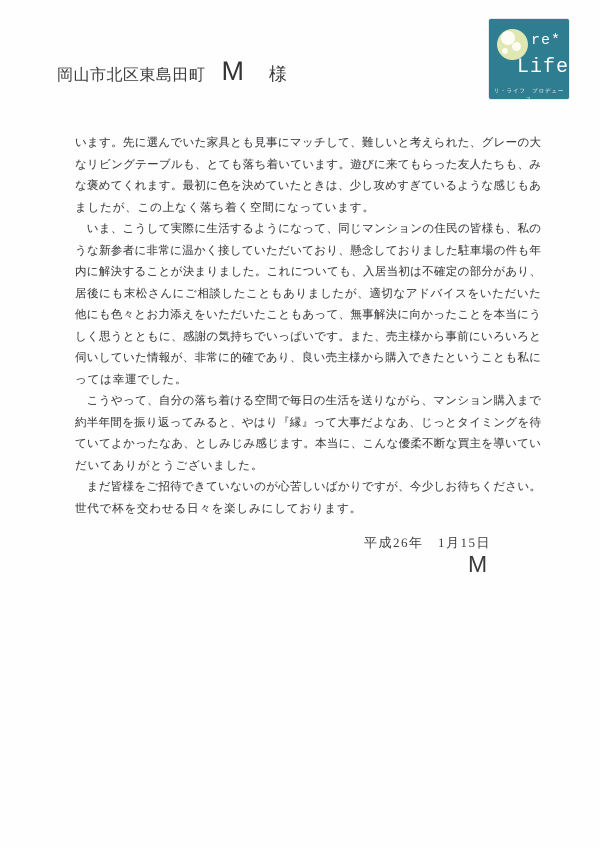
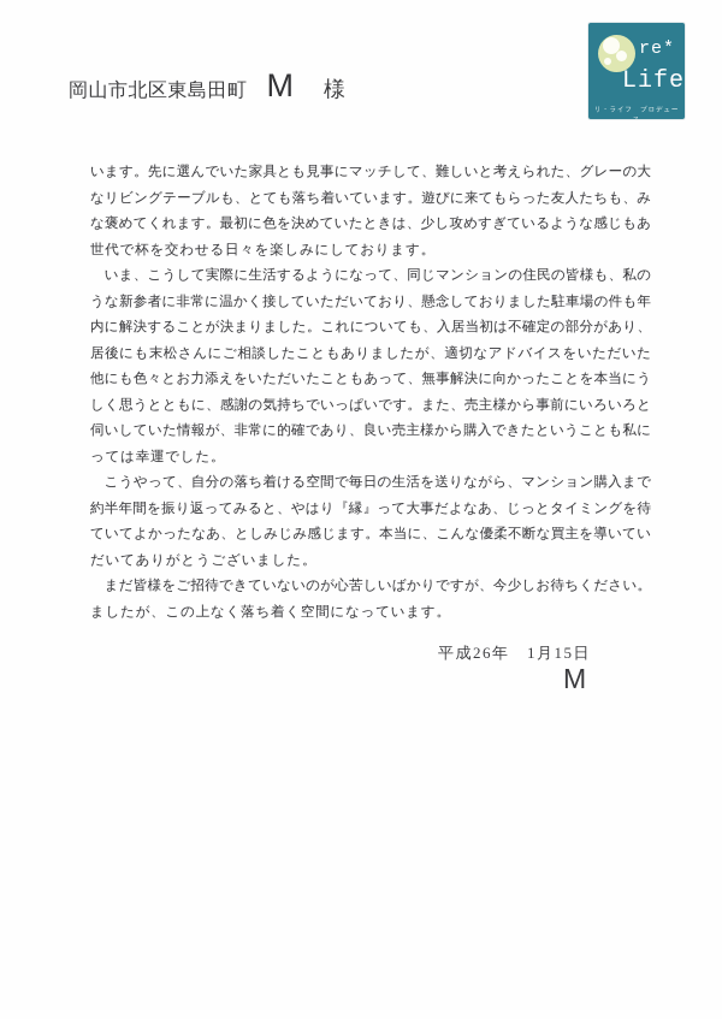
  岡山市北区東島田町
  M
  様
  re*
  Life
  います。先に選んでいた家具とも見事にマッチして、難しいと考えられた、グレーの大
  なリビングテーブルも、とても落ち着いています。遊びに来てもらった友人たちも、み
  な褒めてくれます。最初に色を決めていたときは、少し攻めすぎているような感じもあ
- ましたが、この上なく落ち着く空間になっています。
+ 世代で杯を交わせる日々を楽しみにしております。
  いま、こうして実際に生活するようになって、同じマンションの住民の皆様も、私の
  うな新参者に非常に温かく接していただいており、懸念しておりました駐車場の件も年
  内に解決することが決まりました。これについても、入居当初は不確定の部分があり、
  居後にも末松さんにご相談したこともありましたが、適切なアドバイスをいただいた
  他にも色々とお力添えをいただいたこともあって、無事解決に向かったことを本当にう
  しく思うとともに、感謝の気持ちでいっぱいです。また、売主様から事前にいろいろと
  伺いしていた情報が、非常に的確であり、良い売主様から購入できたということも私に
  っては幸運でした。
  こうやって、自分の落ち着ける空間で毎日の生活を送りながら、マンション購入まで
  約半年間を振り返ってみると、やはり『縁』って大事だよなあ、じっとタイミングを待
  ていてよかったなあ、としみじみ感じます。本当に、こんな優柔不断な買主を導いてい
  だいてありがとうございました。
  まだ皆様をご招待できていないのが心苦しいばかりですが、今少しお待ちください。
- 世代で杯を交わせる日々を楽しみにしております。
+ ましたが、この上なく落ち着く空間になっています。
  平成26年 1月15日
  M
